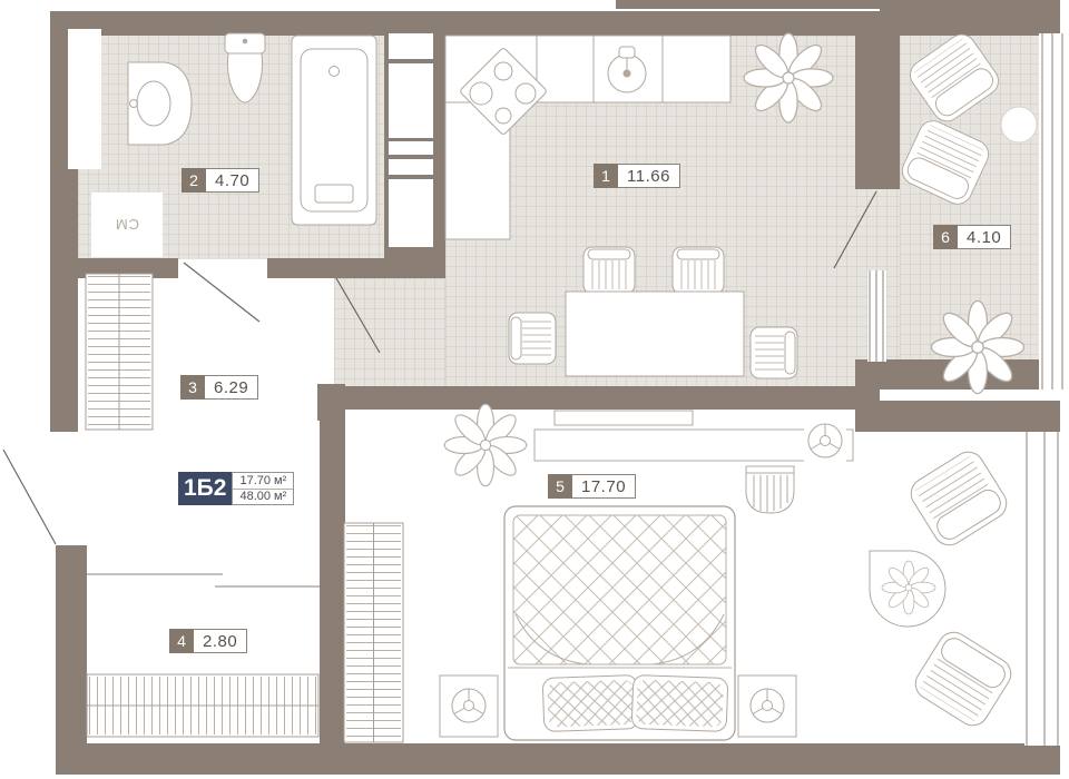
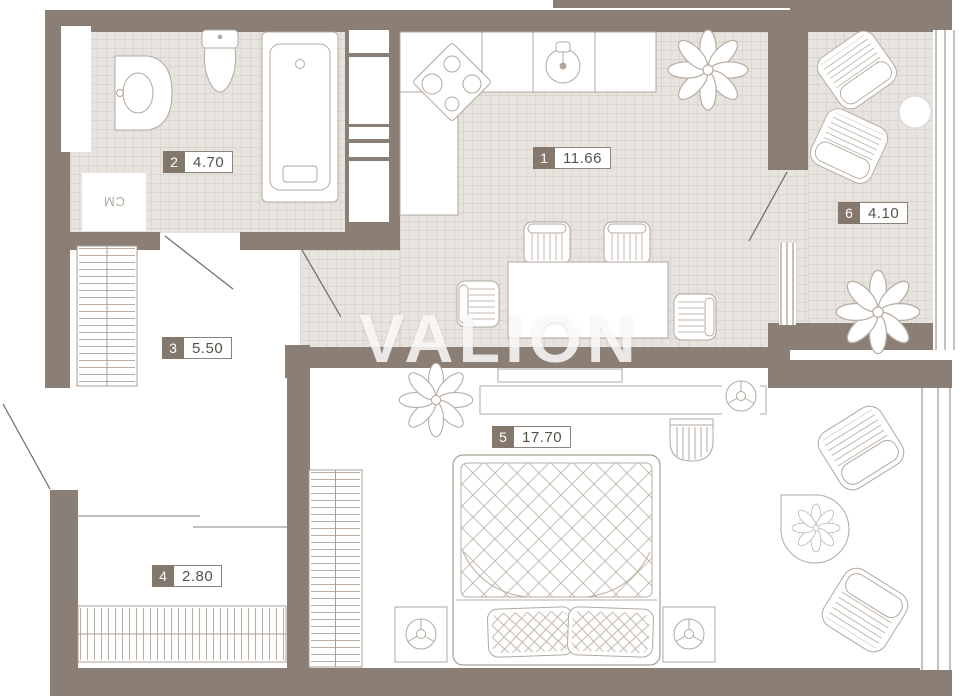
+ VALION
  1
  11.66
  2
  4.70
  3
- 6.29
+ 5.50
  4
  2.80
  5
  17.70
  6
  4.10
- 1Б2
- 17.70 м²
- 48.00 м²
